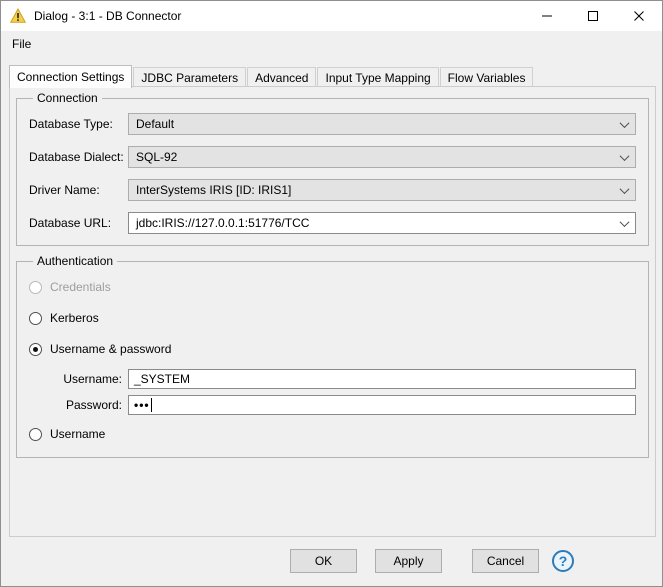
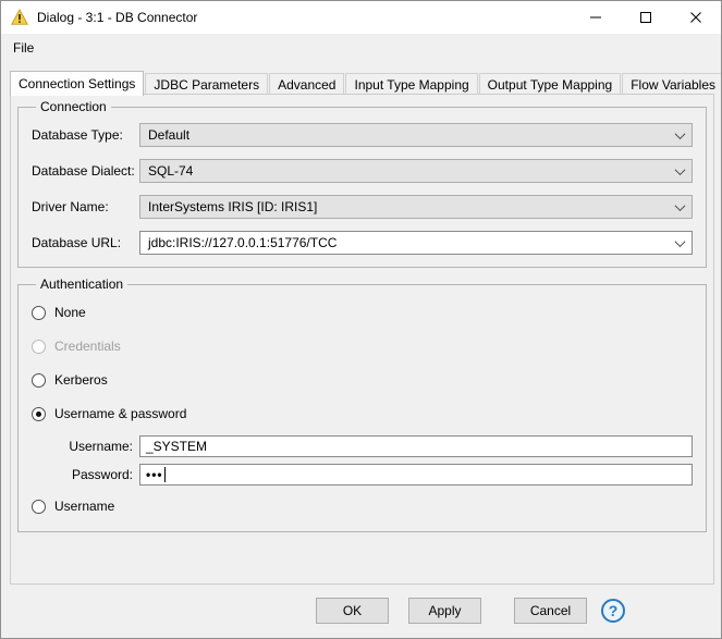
  Dialog - 3:1 - DB Connector
  File
  Connection Settings
  JDBC Parameters
  Advanced
  Input Type Mapping
+ Output Type Mapping
  Flow Variables
  Connection
  Database Type:
  Default
  Database Dialect:
- SQL-92
+ SQL-74
  Driver Name:
  InterSystems IRIS [ID: IRIS1]
  Database URL:
  jdbc:IRIS://127.0.0.1:51776/TCC
  Authentication
+ None
  Credentials
  Kerberos
  Username & password
  Username:
  _SYSTEM
  Password:
  •••
  Username
  OK
  Apply
  Cancel
  ?
